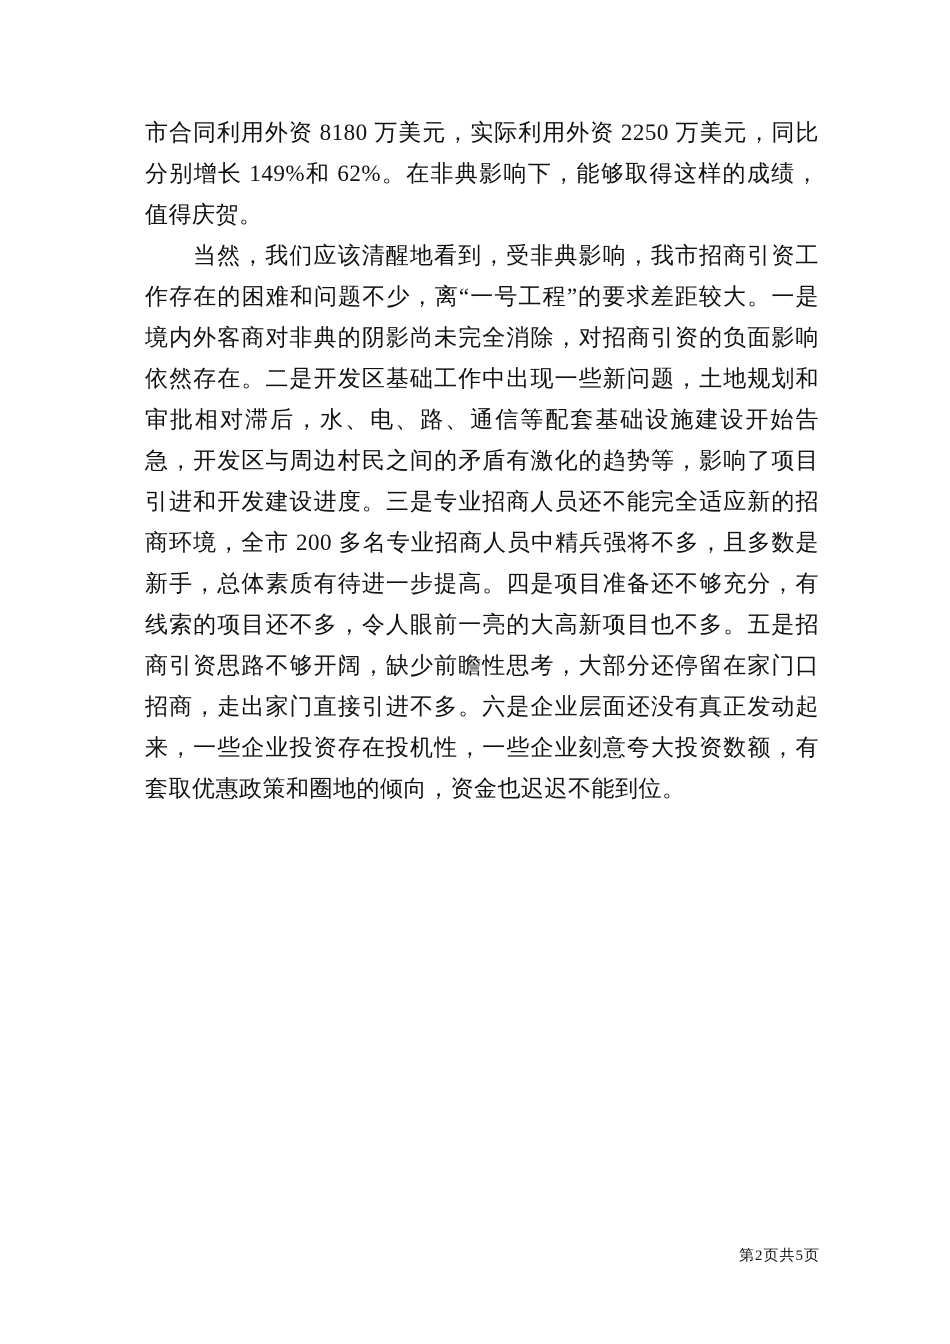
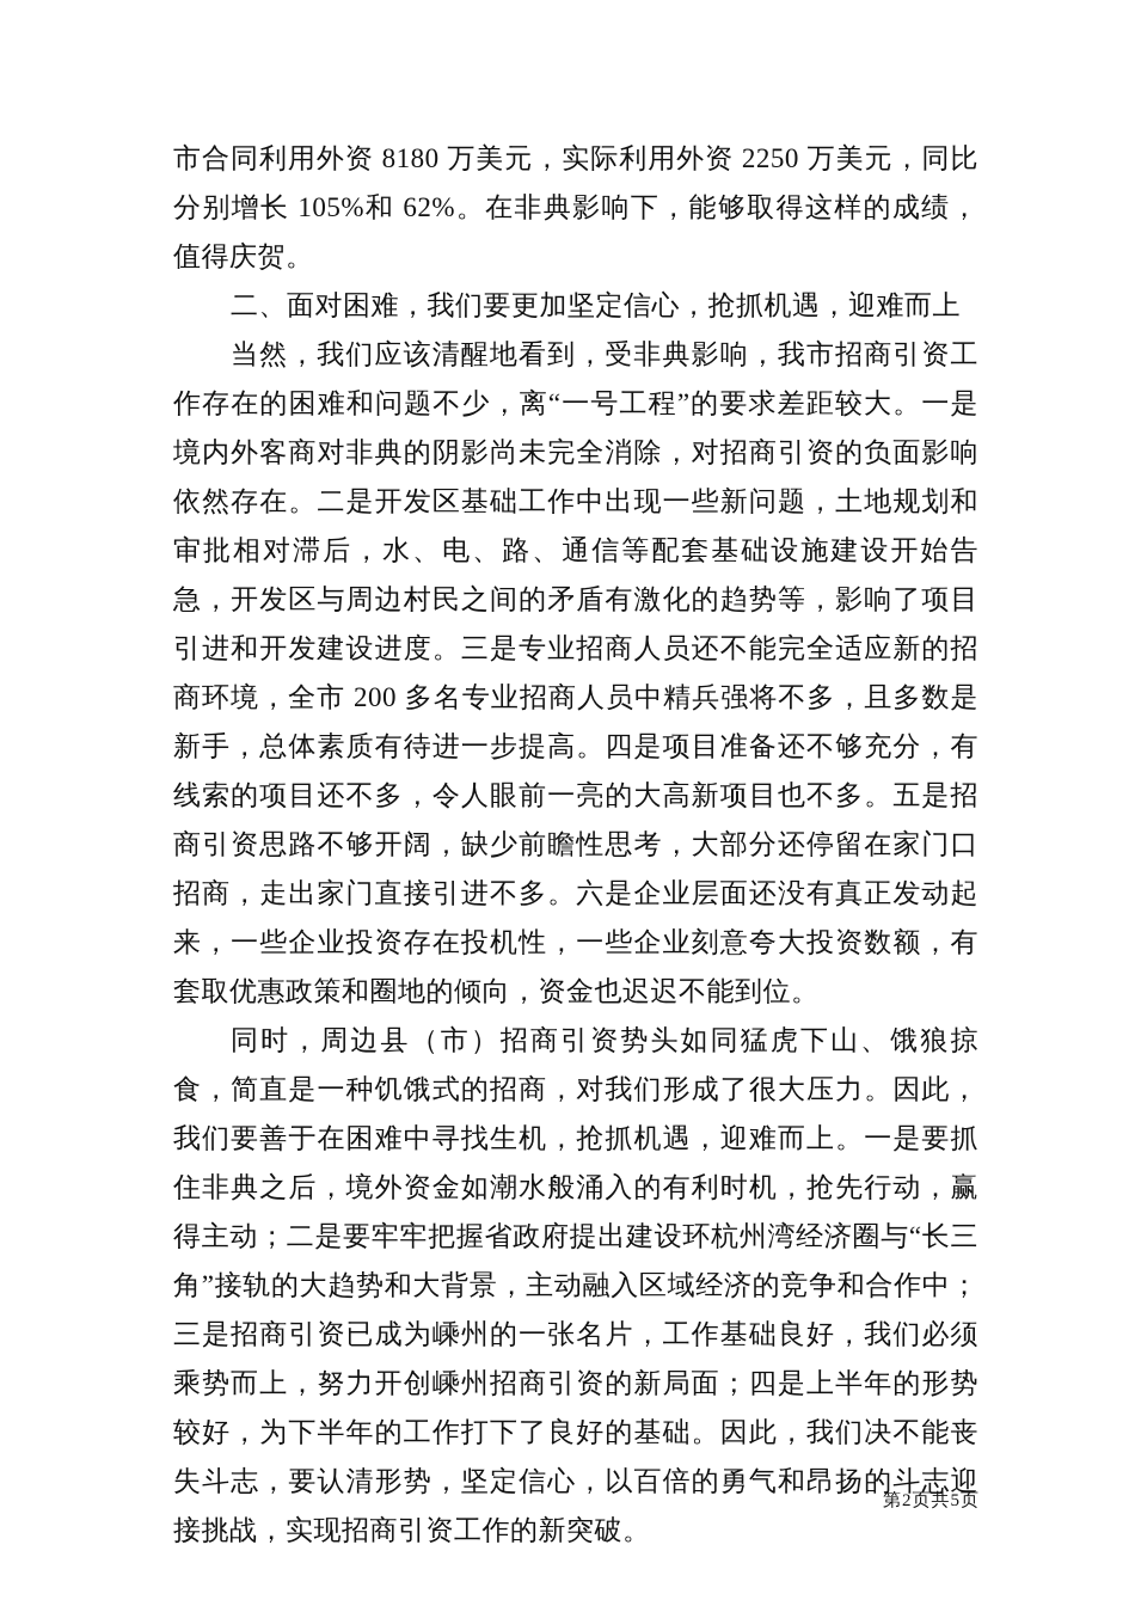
- 市合同利用外资 8180 万美元，实际利用外资 2250 万美元，同比分别增长 149%和 62%。在非典影响下，能够取得这样的成绩，值得庆贺。
+ 市合同利用外资 8180 万美元，实际利用外资 2250 万美元，同比分别增长 105%和 62%。在非典影响下，能够取得这样的成绩，值得庆贺。
+ 二、面对困难，我们要更加坚定信心，抢抓机遇，迎难而上
  当然，我们应该清醒地看到，受非典影响，我市招商引资工作存在的困难和问题不少，离“一号工程”的要求差距较大。一是境内外客商对非典的阴影尚未完全消除，对招商引资的负面影响依然存在。二是开发区基础工作中出现一些新问题，土地规划和审批相对滞后，水、电、路、通信等配套基础设施建设开始告急，开发区与周边村民之间的矛盾有激化的趋势等，影响了项目引进和开发建设进度。三是专业招商人员还不能完全适应新的招商环境，全市 200 多名专业招商人员中精兵强将不多，且多数是新手，总体素质有待进一步提高。四是项目准备还不够充分，有线索的项目还不多，令人眼前一亮的大高新项目也不多。五是招商引资思路不够开阔，缺少前瞻性思考，大部分还停留在家门口招商，走出家门直接引进不多。六是企业层面还没有真正发动起来，一些企业投资存在投机性，一些企业刻意夸大投资数额，有套取优惠政策和圈地的倾向，资金也迟迟不能到位。
+ 同时，周边县（市）招商引资势头如同猛虎下山、饿狼掠食，简直是一种饥饿式的招商，对我们形成了很大压力。因此，我们要善于在困难中寻找生机，抢抓机遇，迎难而上。一是要抓住非典之后，境外资金如潮水般涌入的有利时机，抢先行动，赢得主动；二是要牢牢把握省政府提出建设环杭州湾经济圈与“长三角”接轨的大趋势和大背景，主动融入区域经济的竞争和合作中；三是招商引资已成为嵊州的一张名片，工作基础良好，我们必须乘势而上，努力开创嵊州招商引资的新局面；四是上半年的形势较好，为下半年的工作打下了良好的基础。因此，我们决不能丧失斗志，要认清形势，坚定信心，以百倍的勇气和昂扬的斗志迎接挑战，实现招商引资工作的新突破。
  第2页共5页
